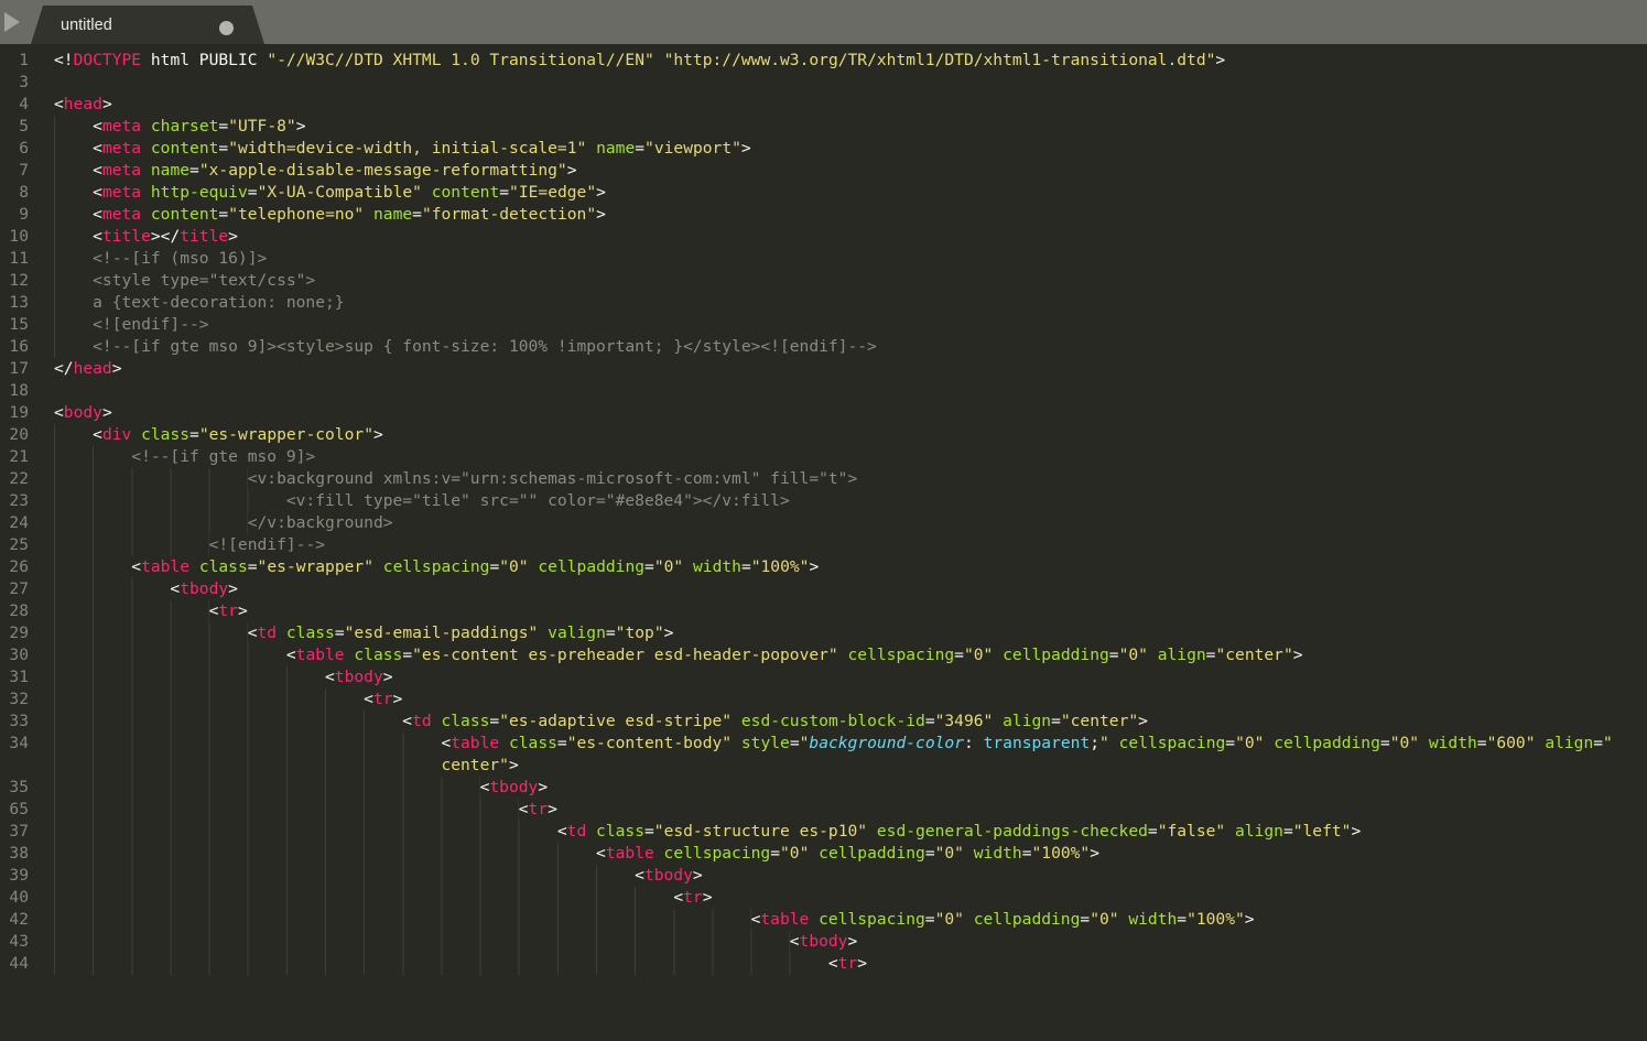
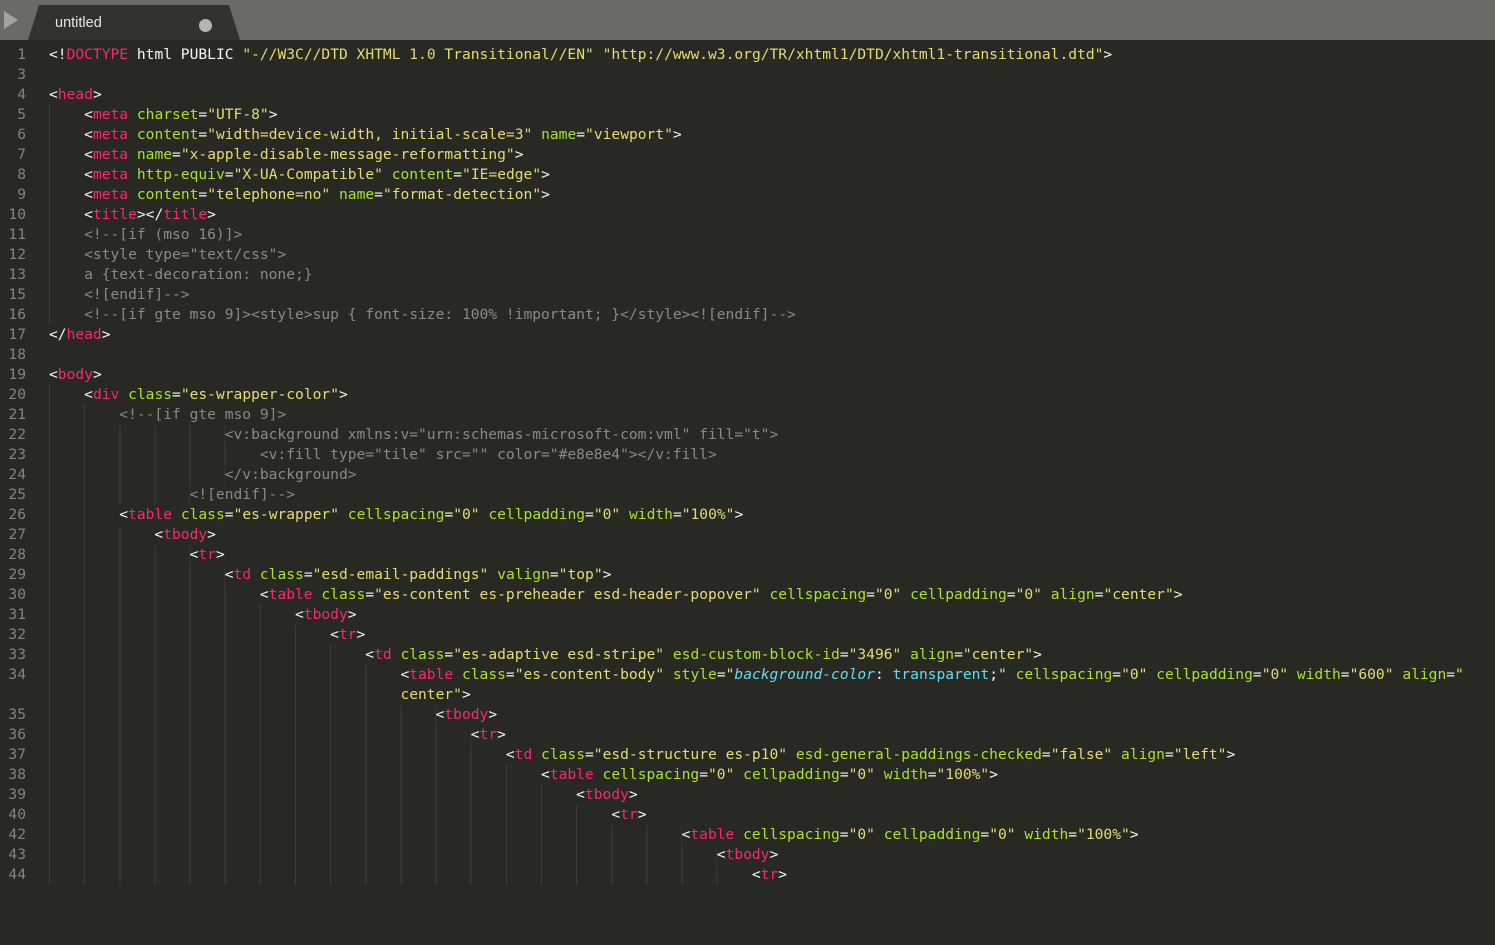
  untitled
  1
  <!DOCTYPE html PUBLIC "-//W3C//DTD XHTML 1.0 Transitional//EN" "http://www.w3.org/TR/xhtml1/DTD/xhtml1-transitional.dtd">
  3
  4
  <head>
  5
  <meta charset="UTF-8">
  6
- <meta content="width=device-width, initial-scale=1" name="viewport">
+ <meta content="width=device-width, initial-scale=3" name="viewport">
  7
  <meta name="x-apple-disable-message-reformatting">
  8
  <meta http-equiv="X-UA-Compatible" content="IE=edge">
  9
  <meta content="telephone=no" name="format-detection">
  10
  <title></title>
  11
  <!--[if (mso 16)]>
  12
  <style type="text/css">
  13
  a {text-decoration: none;}
  15
  <![endif]-->
  16
  <!--[if gte mso 9]><style>sup { font-size: 100% !important; }</style><![endif]-->
  17
  </head>
  18
  19
  <body>
  20
  <div class="es-wrapper-color">
  21
  <!--[if gte mso 9]>
  22
  <v:background xmlns:v="urn:schemas-microsoft-com:vml" fill="t">
  23
  <v:fill type="tile" src="" color="#e8e8e4"></v:fill>
  24
  </v:background>
  25
  <![endif]-->
  26
  <table class="es-wrapper" cellspacing="0" cellpadding="0" width="100%">
  27
  <tbody>
  28
  <tr>
  29
  <td class="esd-email-paddings" valign="top">
  30
  <table class="es-content es-preheader esd-header-popover" cellspacing="0" cellpadding="0" align="center">
  31
  <tbody>
  32
  <tr>
  33
  <td class="es-adaptive esd-stripe" esd-custom-block-id="3496" align="center">
  34
  <table class="es-content-body" style="background-color: transparent;" cellspacing="0" cellpadding="0" width="600" align="
  center">
  35
  <tbody>
- 65
+ 36
  <tr>
  37
  <td class="esd-structure es-p10" esd-general-paddings-checked="false" align="left">
  38
  <table cellspacing="0" cellpadding="0" width="100%">
  39
  <tbody>
  40
  <tr>
  42
  <table cellspacing="0" cellpadding="0" width="100%">
  43
  <tbody>
  44
  <tr>
